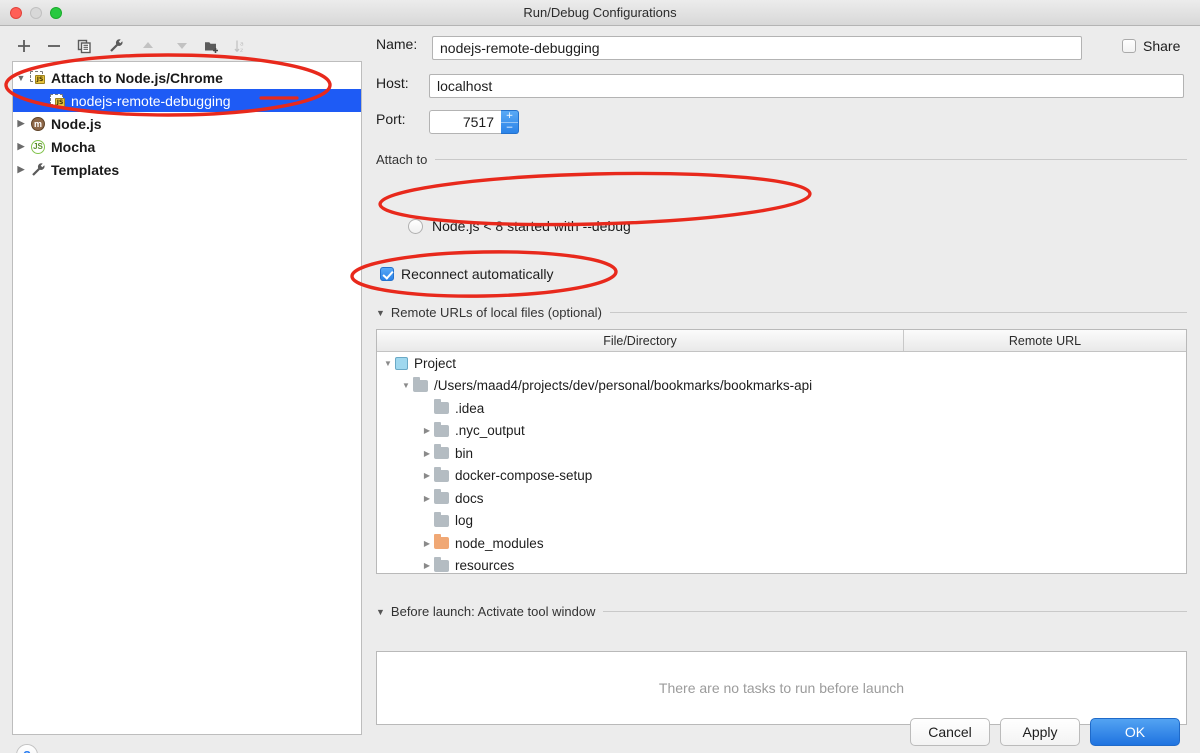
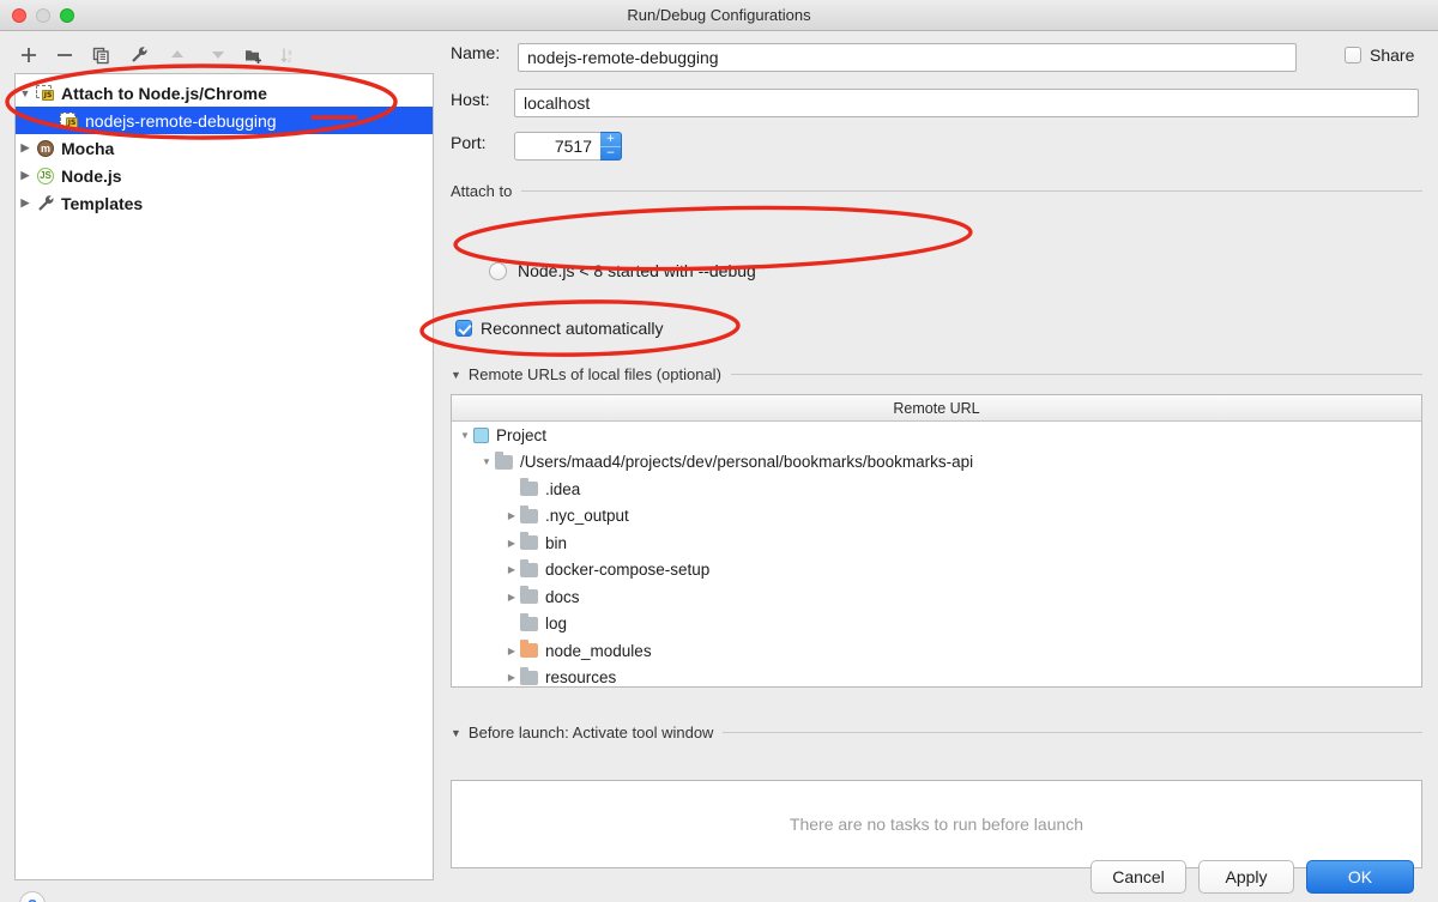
  Run/Debug Configurations
  ▼
  Attach to Node.js/Chrome
  nodejs-remote-debugging
  ▶
  m
- Node.js
+ Mocha
  ▶
  JS
- Mocha
+ Node.js
  ▶
  Templates
  Name:
  nodejs-remote-debugging
  Share
  Host:
  localhost
  Port:
  7517
  +
  −
  Attach to
  Reconnect automatically
  ▼
  Remote URLs of local files (optional)
- File/Directory
  Remote URL
  ▼
  Project
  ▼
  /Users/maad4/projects/dev/personal/bookmarks/bookmarks-api
  .idea
  ▶
  .nyc_output
  ▶
  bin
  ▶
  docker-compose-setup
  ▶
  docs
  log
  ▶
  node_modules
  ▶
  resources
  ▼
  Before launch: Activate tool window
  There are no tasks to run before launch
  Cancel
  Apply
  OK
